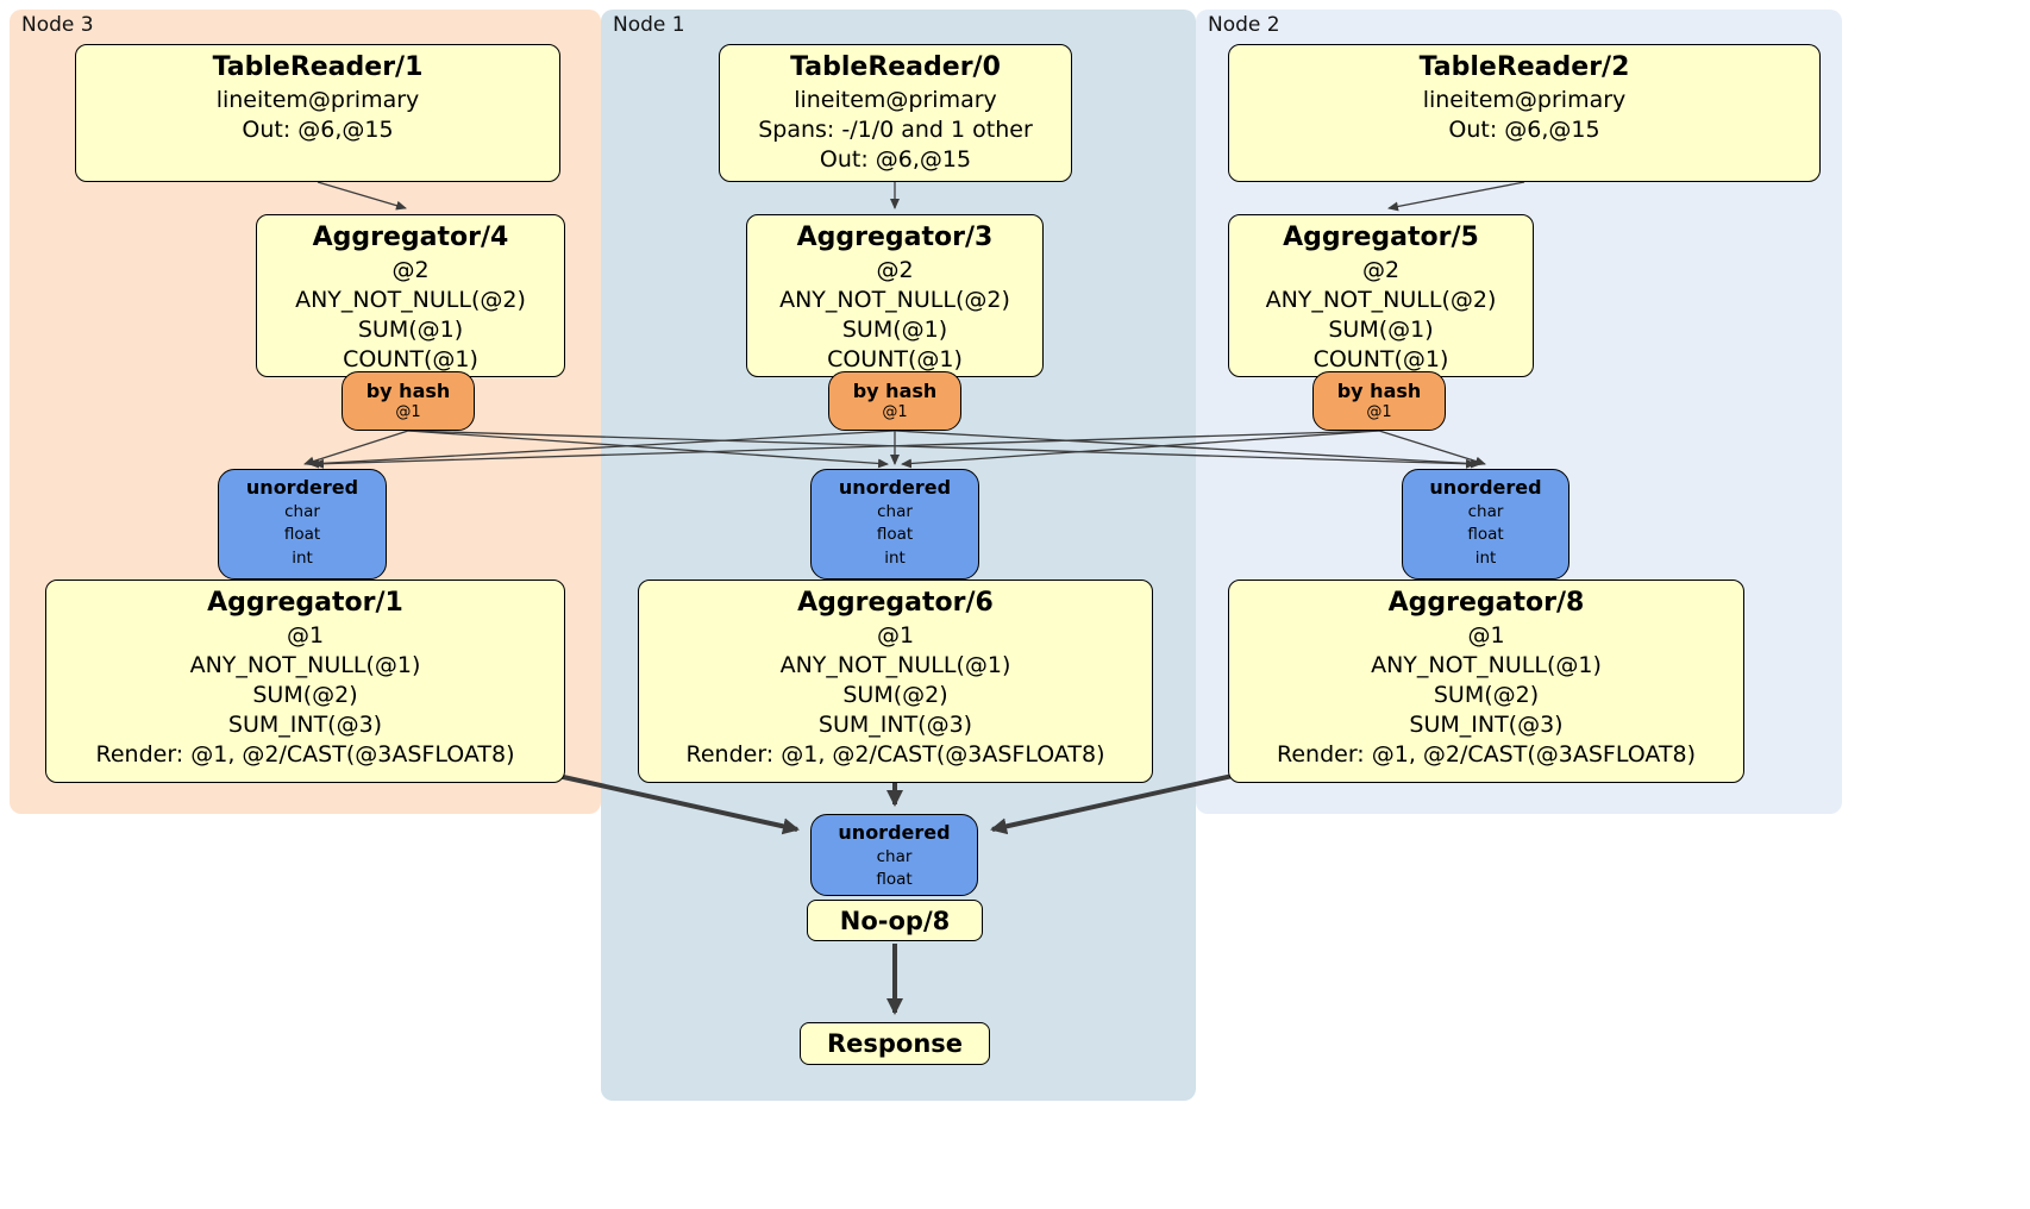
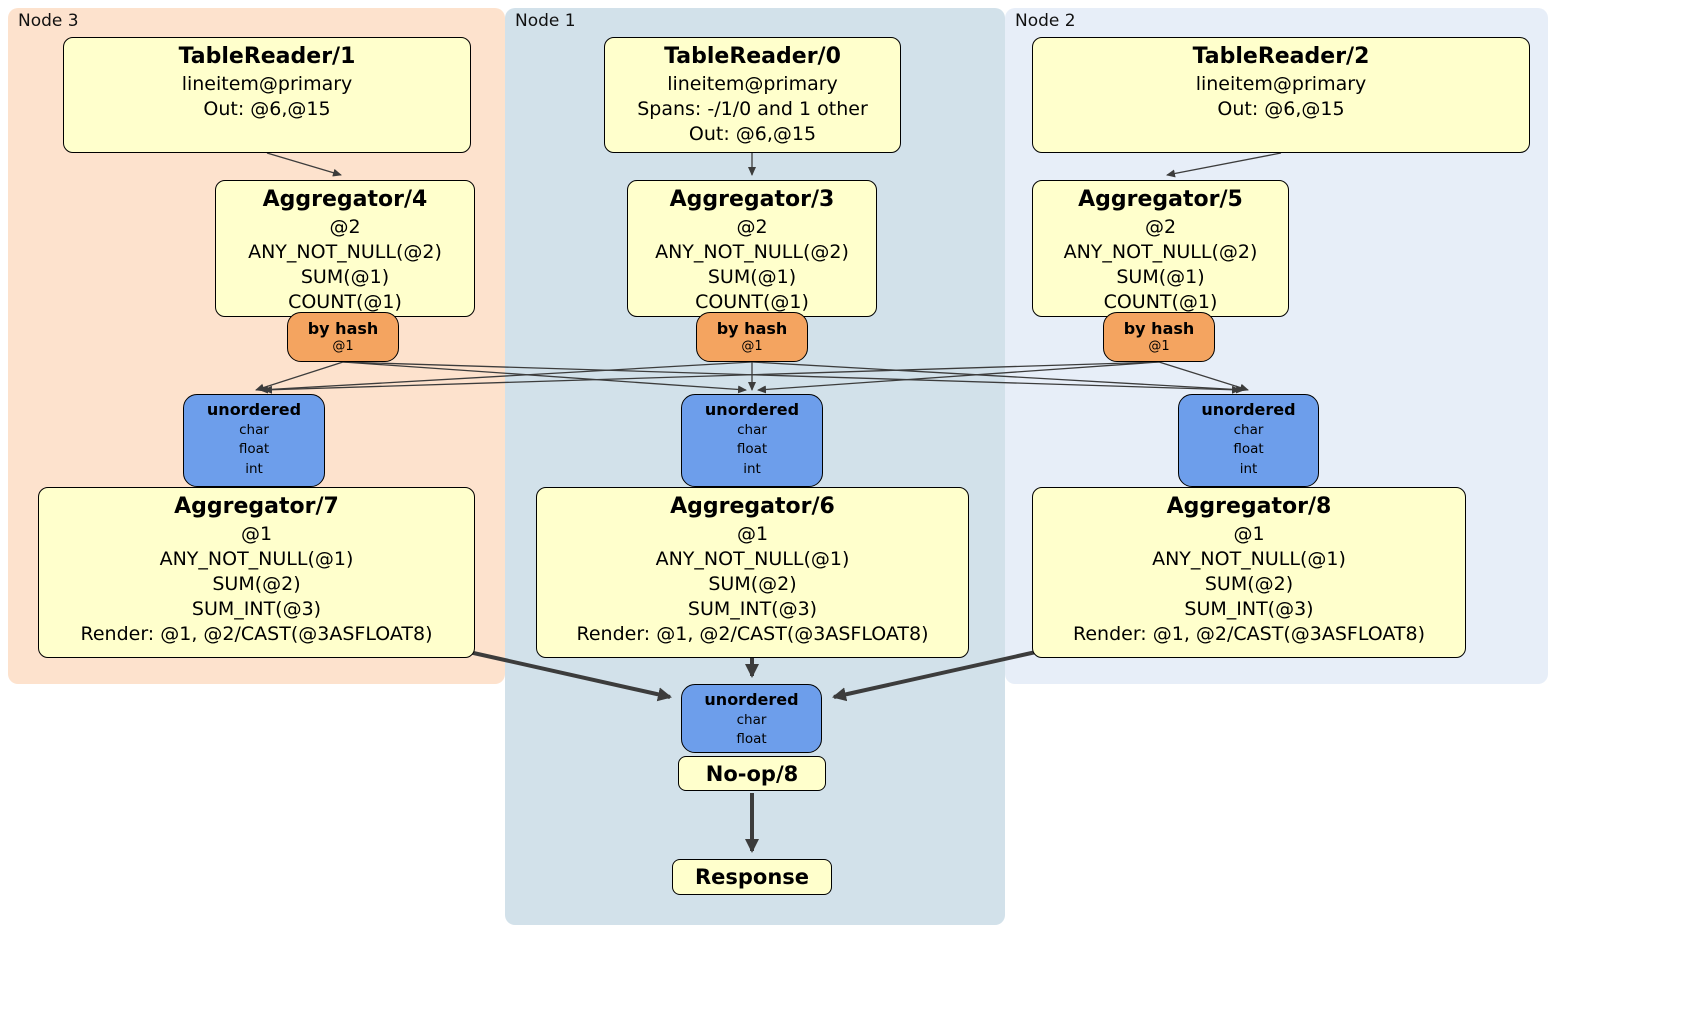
  Node 3
  Node 1
  Node 2
  TableReader/1
  lineitem@primary
  Out: @6,@15
  Aggregator/4
  @2
  ANY_NOT_NULL(@2)
  SUM(@1)
  COUNT(@1)
  by hash
  @1
  unordered
  char
  float
  int
- Aggregator/1
+ Aggregator/7
  @1
  ANY_NOT_NULL(@1)
  SUM(@2)
  SUM_INT(@3)
  Render: @1, @2/CAST(@3ASFLOAT8)
  TableReader/0
  lineitem@primary
  Spans: -/1/0 and 1 other
  Out: @6,@15
  Aggregator/3
  @2
  ANY_NOT_NULL(@2)
  SUM(@1)
  COUNT(@1)
  by hash
  @1
  unordered
  char
  float
  int
  Aggregator/6
  @1
  ANY_NOT_NULL(@1)
  SUM(@2)
  SUM_INT(@3)
  Render: @1, @2/CAST(@3ASFLOAT8)
  TableReader/2
  lineitem@primary
  Out: @6,@15
  Aggregator/5
  @2
  ANY_NOT_NULL(@2)
  SUM(@1)
  COUNT(@1)
  by hash
  @1
  unordered
  char
  float
  int
  Aggregator/8
  @1
  ANY_NOT_NULL(@1)
  SUM(@2)
  SUM_INT(@3)
  Render: @1, @2/CAST(@3ASFLOAT8)
  unordered
  char
  float
  No-op/8
  Response
